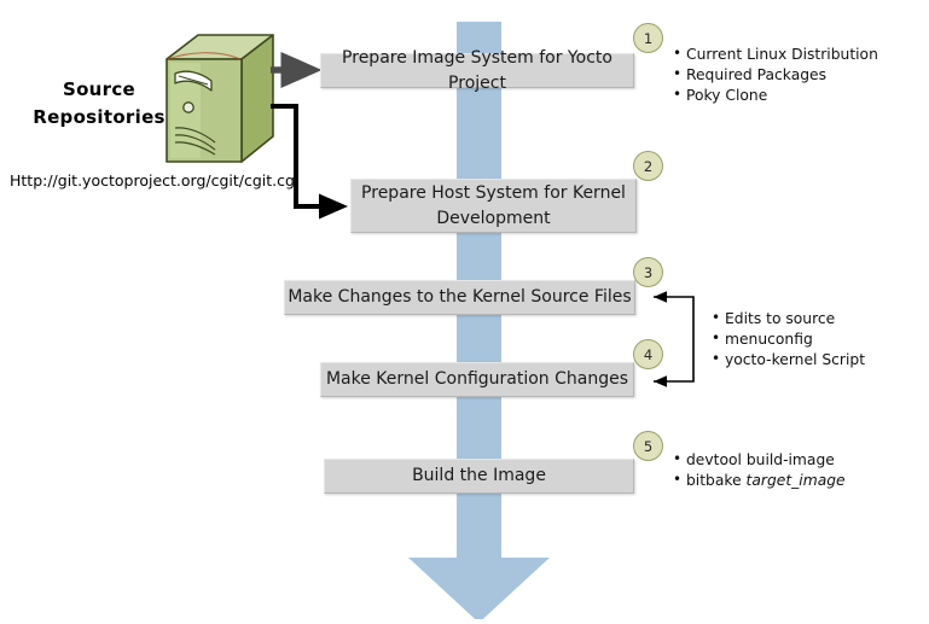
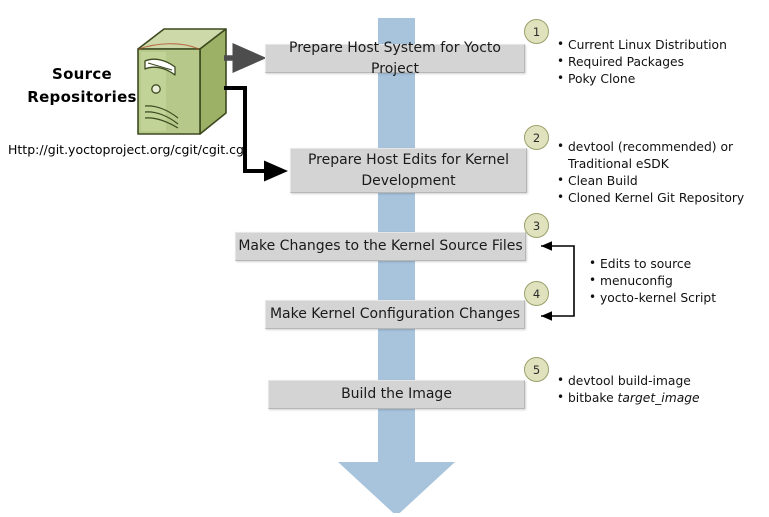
  Source
  Repositories
  Http://git.yoctoproject.org/cgit/cgit.cg
- Prepare Image System for Yocto Project
+ Prepare Host System for Yocto Project
- Prepare Host System for Kernel Development
+ Prepare Host Edits for Kernel Development
  Make Changes to the Kernel Source Files
  Make Kernel Configuration Changes
  Build the Image
  1
  2
  3
  4
  5
  Current Linux Distribution
  Required Packages
  Poky Clone
+ devtool (recommended) or
+ Traditional eSDK
+ Clean Build
+ Cloned Kernel Git Repository
  Edits to source
  menuconfig
  yocto-kernel Script
  devtool build-image
  bitbake target_image
